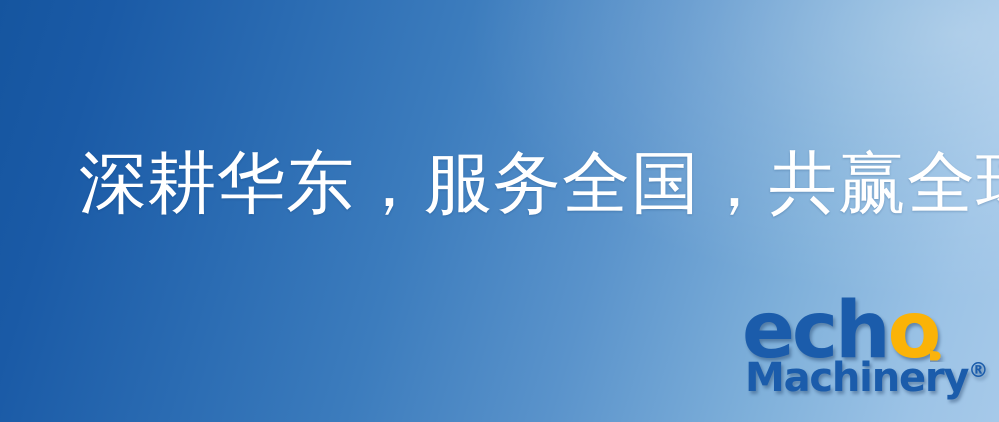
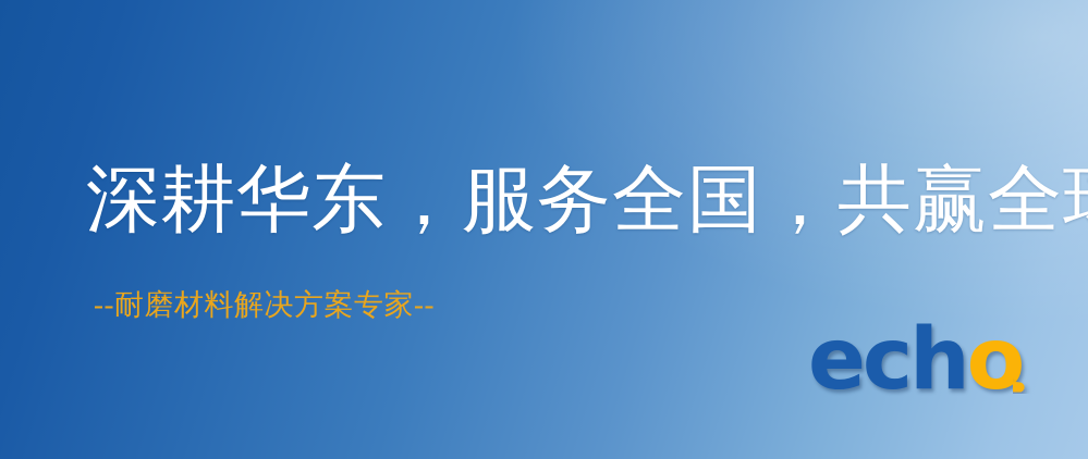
  深耕华东，服务全国，共赢全
+ --耐磨材料解决方案专家--
  echo
- Machinery®
